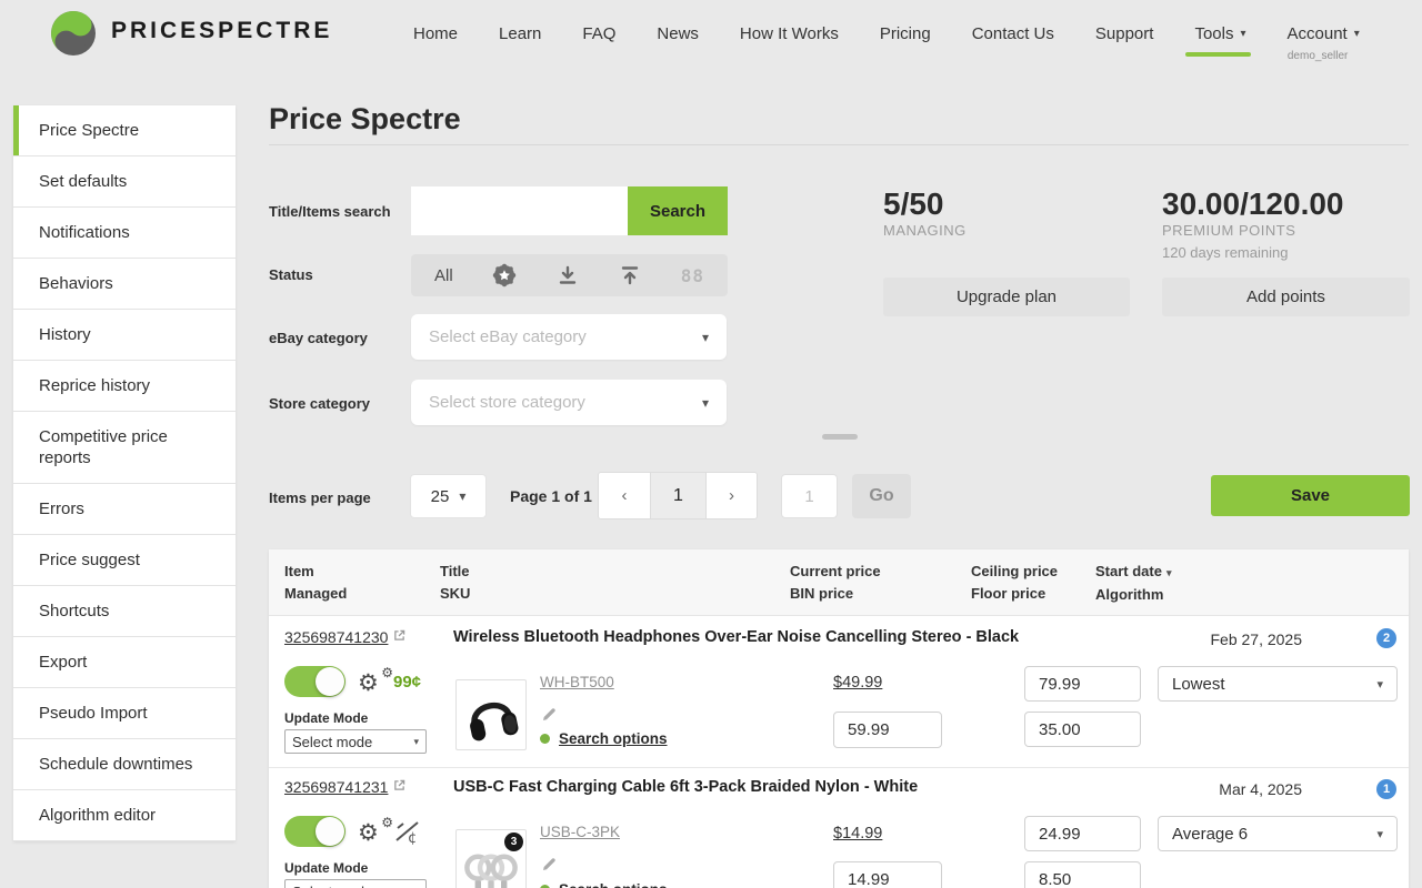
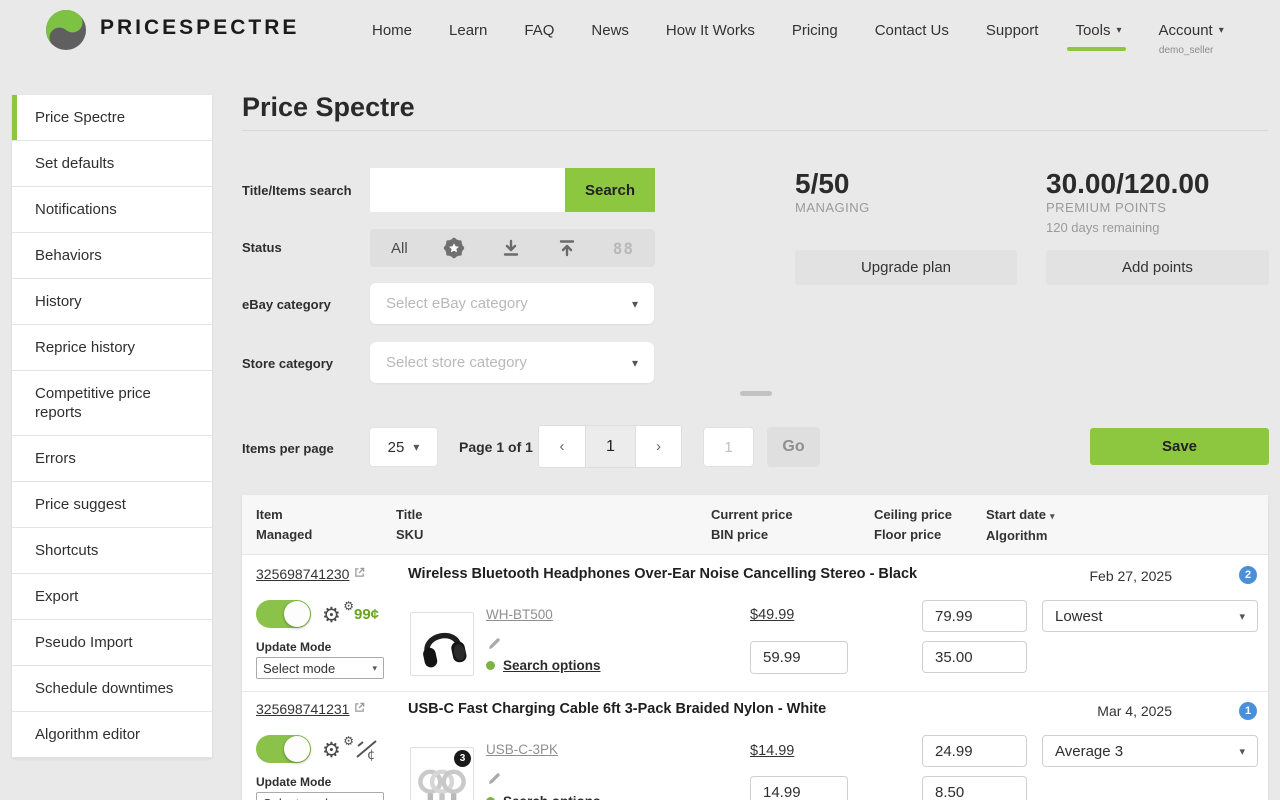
  PRICESPECTRE
  Home
  Learn
  FAQ
  News
  How It Works
  Pricing
  Contact Us
  Support
  Tools
  ▾
  Account
  ▾
  demo_seller
  Price Spectre
  Set defaults
  Notifications
  Behaviors
  History
  Reprice history
  Competitive price reports
  Errors
  Price suggest
  Shortcuts
  Export
  Pseudo Import
  Schedule downtimes
  Algorithm editor
  Price Spectre
  Title/Items search
  Search
  Status
  All
  88
  eBay category
  Select eBay category
  ▾
  Store category
  Select store category
  ▾
  5/50
  MANAGING
  Upgrade plan
  30.00/120.00
  PREMIUM POINTS
  120 days remaining
  Add points
  Items per page
  25
  ▾
  Page 1 of 1
  ‹
  1
  ›
  1
  Go
  Save
  Item
  Managed
  Title
  SKU
  Current price
  BIN price
  Ceiling price
  Floor price
  Start date ▾
  Algorithm
  325698741230
  Wireless Bluetooth Headphones Over-Ear Noise Cancelling Stereo - Black
  Feb 27, 2025
  2
  ⚙
  ⚙
  99¢
  Update Mode
  Select mode
  ▾
  WH-BT500
  Search options
  $49.99
  59.99
  79.99
  35.00
  Lowest
  ▾
  325698741231
  USB-C Fast Charging Cable 6ft 3-Pack Braided Nylon - White
  Mar 4, 2025
  1
  ⚙
  ⚙
  ¢
  Update Mode
  3
  USB-C-3PK
  $14.99
  14.99
  24.99
  8.50
- Average 6
+ Average 3
  ▾
